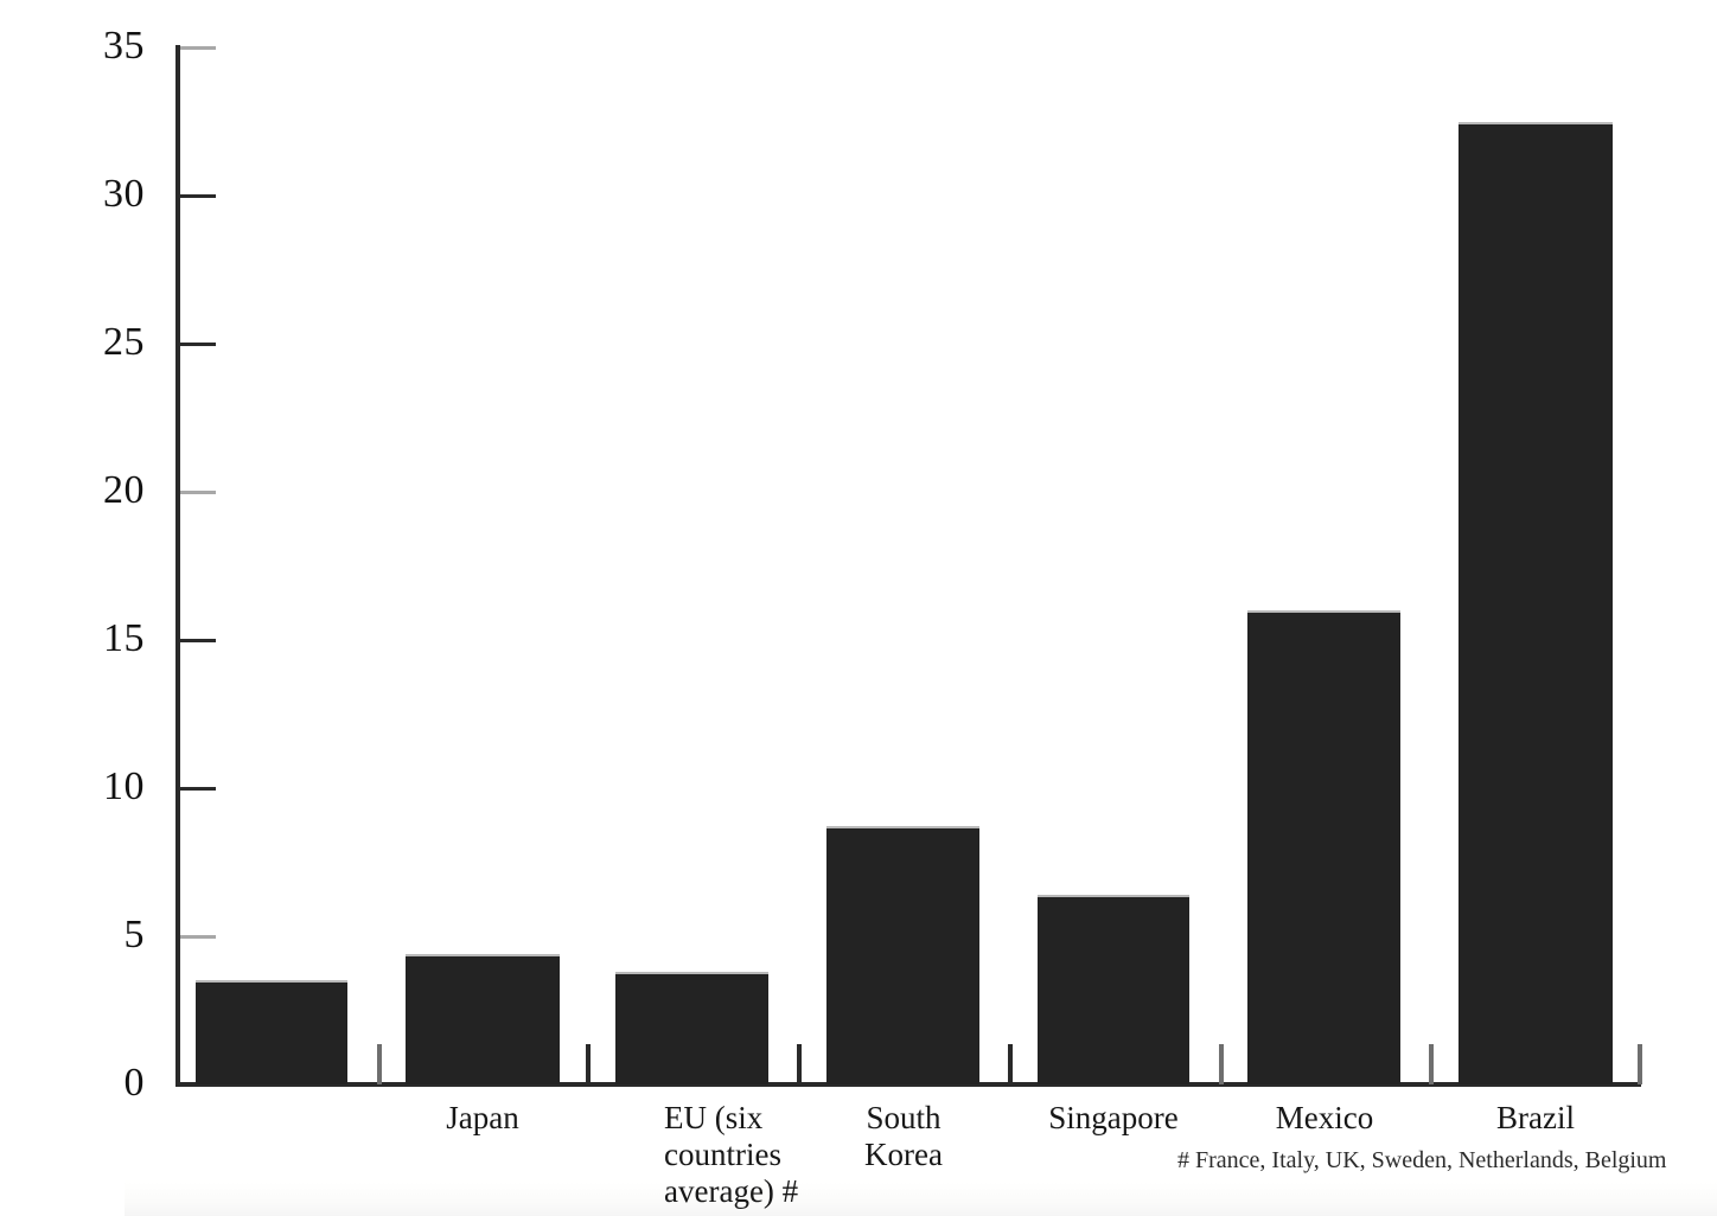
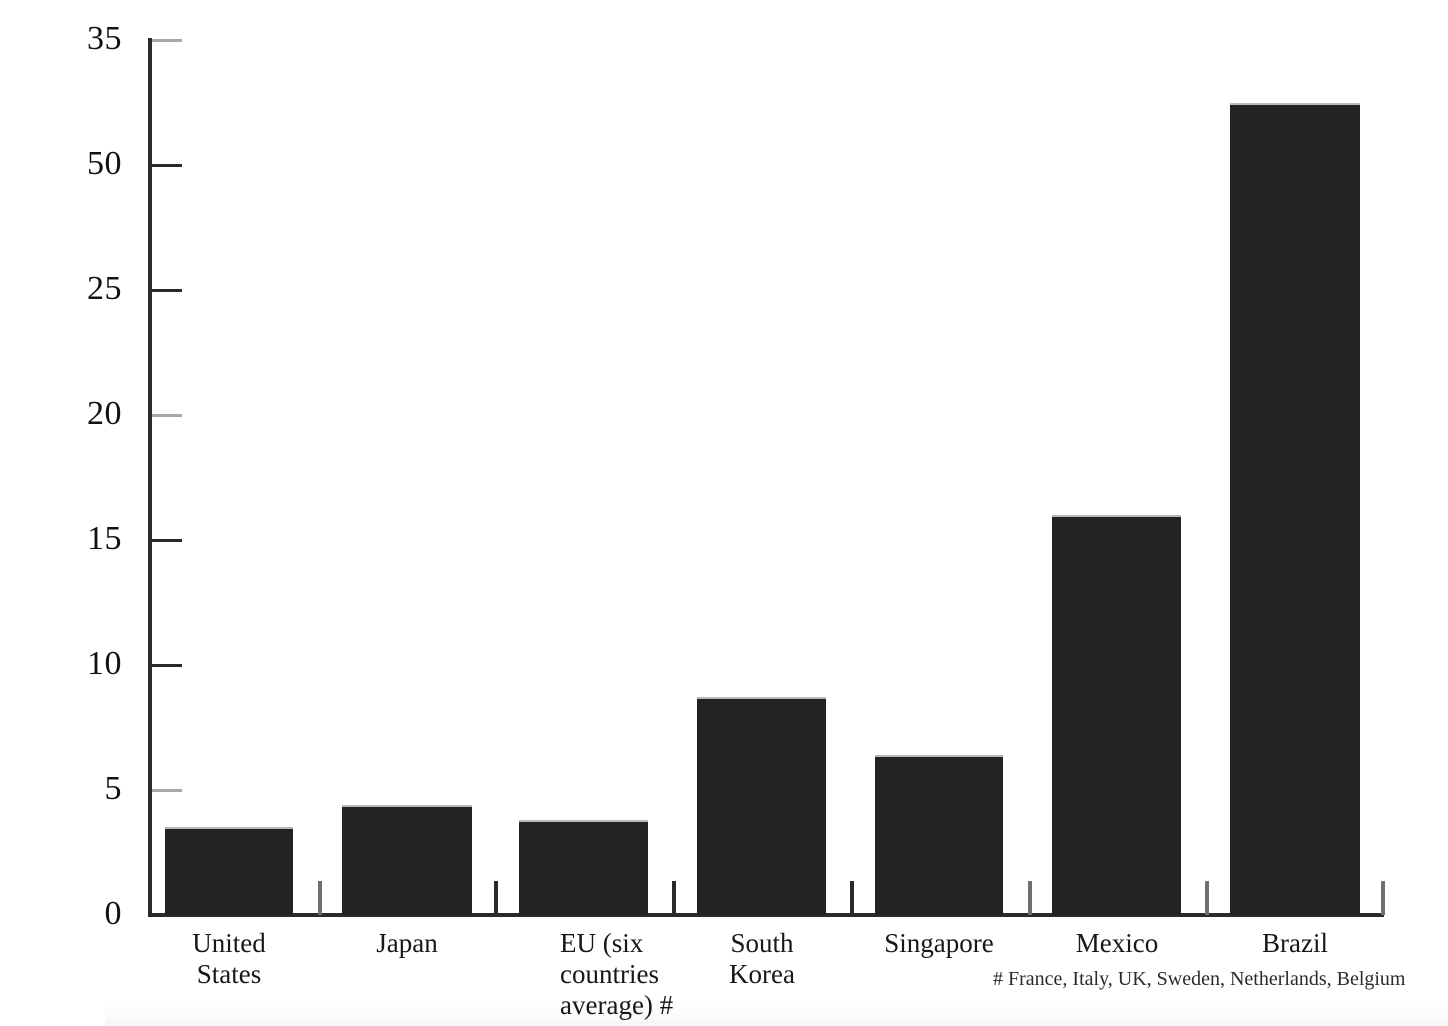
  35
- 30
+ 50
  25
  20
  15
  10
  5
  0
+ United
+ States
  Japan
  EU (six
  countries
  average) #
  South
  Korea
  Singapore
  Mexico
  Brazil
  # France, Italy, UK, Sweden, Netherlands, Belgium
